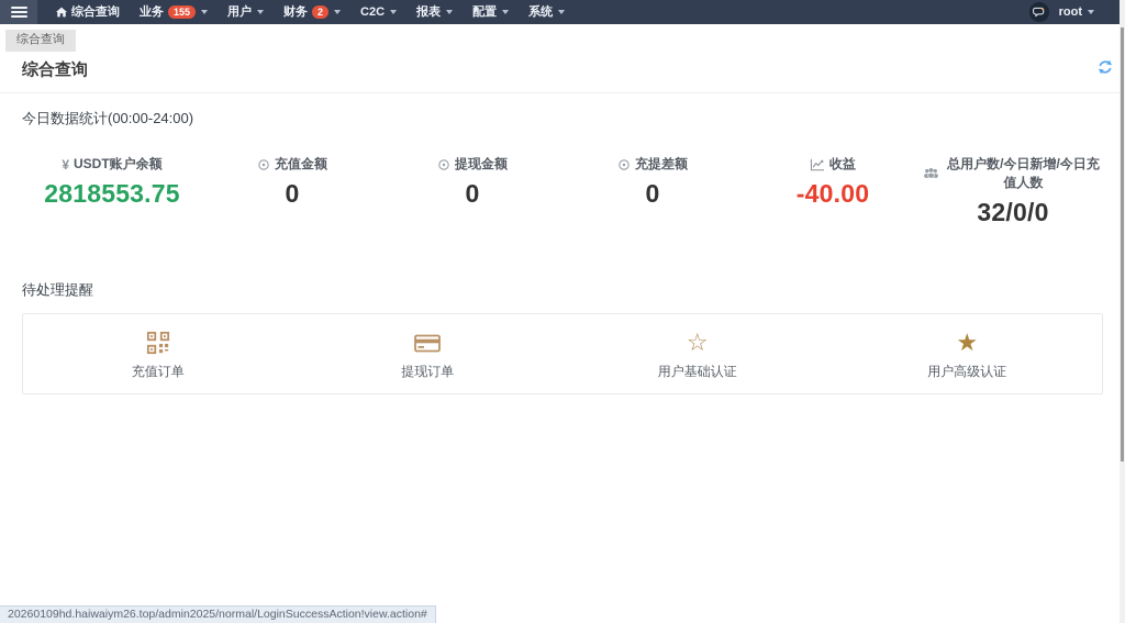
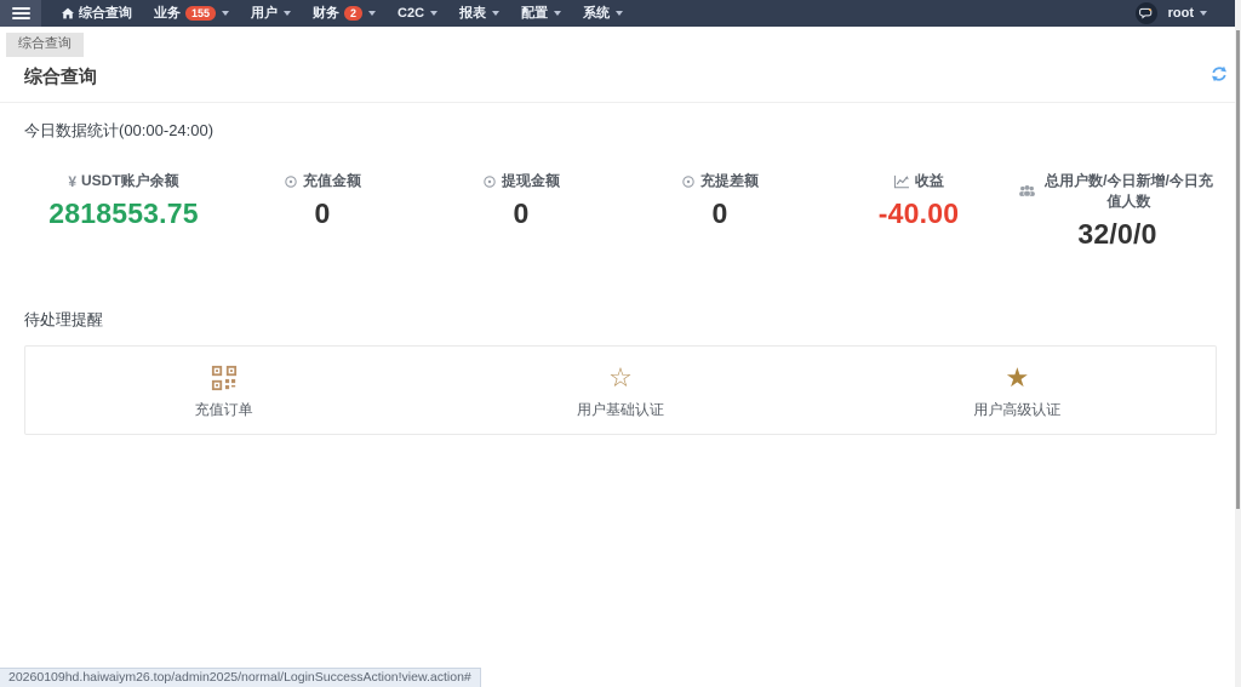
  综合查询
  业务
  155
  用户
  财务
  2
  C2C
  报表
  配置
  系统
  root
  综合查询
  综合查询
  今日数据统计(00:00-24:00)
  ¥
  USDT账户余额
  2818553.75
  充值金额
  0
  提现金额
  0
  充提差额
  0
  收益
  -40.00
  总用户数/今日新增/今日充值人数
  32/0/0
  待处理提醒
  充值订单
- 提现订单
  ☆
  用户基础认证
  ★
  用户高级认证
  20260109hd.haiwaiym26.top/admin2025/normal/LoginSuccessAction!view.action#
